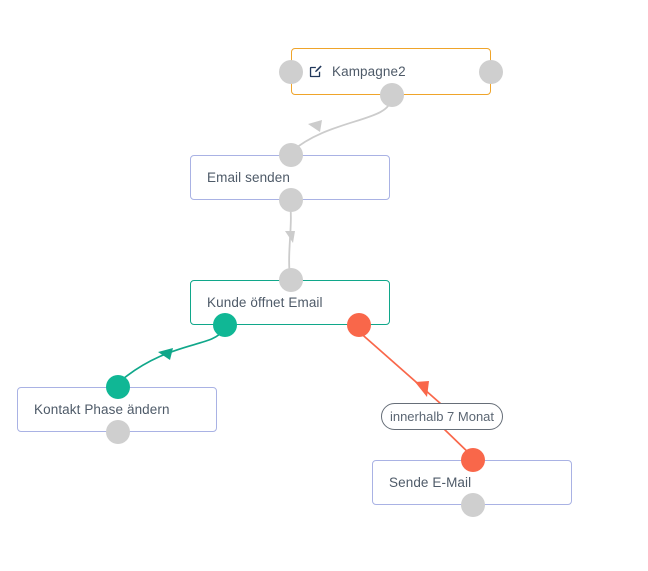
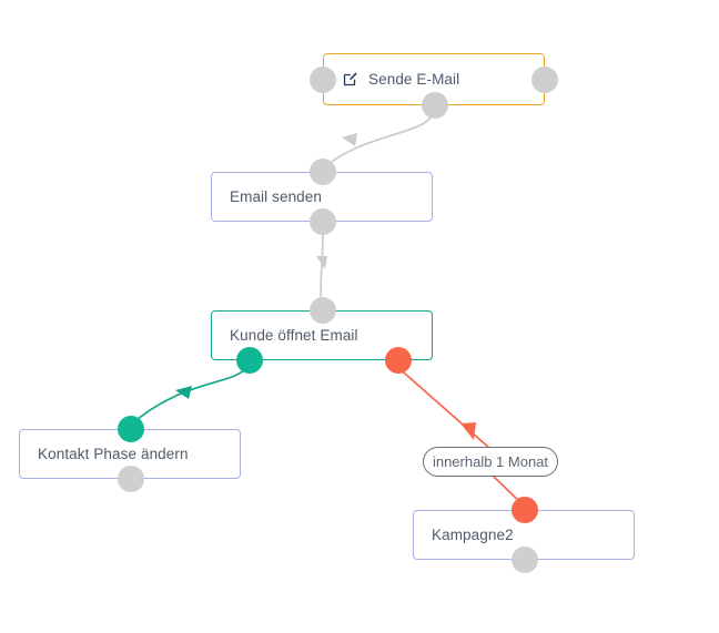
- Kampagne2
+ Sende E-Mail
  Email senden
  Kunde öffnet Email
  Kontakt Phase ändern
- innerhalb 7 Monat
+ innerhalb 1 Monat
- Sende E-Mail
+ Kampagne2
